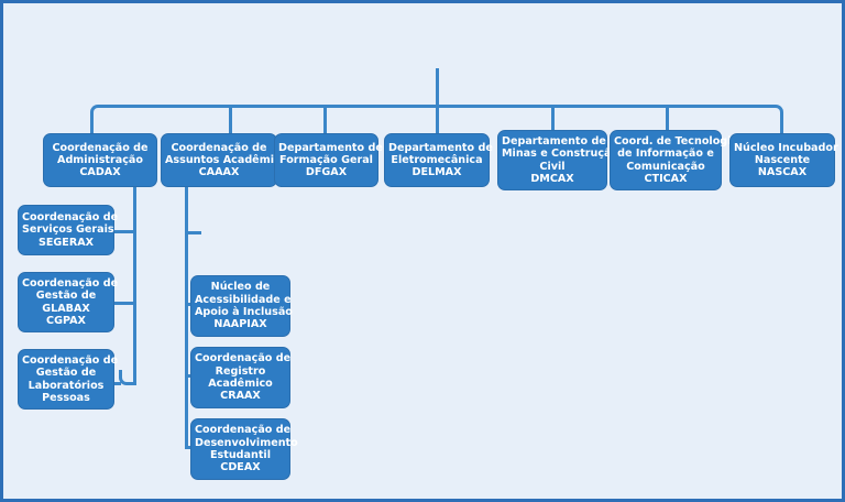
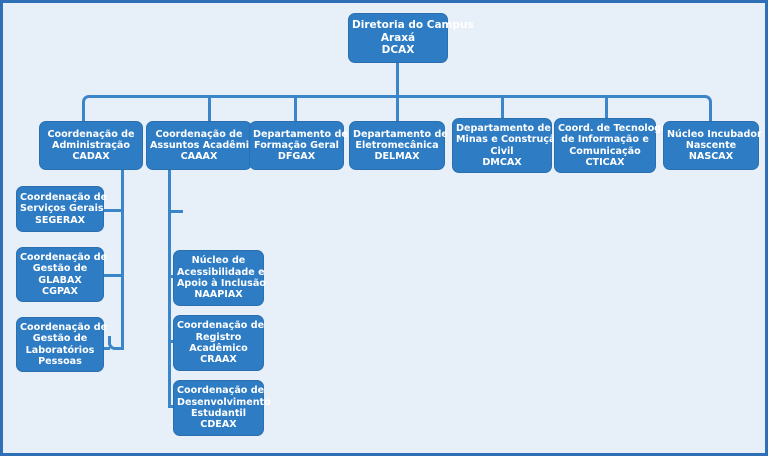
+ Diretoria do Campus
+ Araxá
+ DCAX
  Coordenação de
  Administração
  CADAX
  Coordenação de
  Assuntos Acadêmi
  CAAAX
  Departamento de
  Formação Geral
  DFGAX
  Departamento de
  Eletromecânica
  DELMAX
  Departamento de
  Minas e Construçã
  Civil
  DMCAX
  Coord. de Tecnolog
  de Informação e
  Comunicação
  CTICAX
  Núcleo Incubador
  Nascente
  NASCAX
  Coordenação de
  Serviços Gerais
  SEGERAX
  Coordenação de
  Gestão de
  GLABAX
  CGPAX
  Coordenação de
  Gestão de
  Laboratórios
  Pessoas
  Núcleo de
  Acessibilidade e
  Apoio à Inclusão
  NAAPIAX
  Coordenação de
  Registro
  Acadêmico
  CRAAX
  Coordenação de
  Desenvolvimento
  Estudantil
  CDEAX
